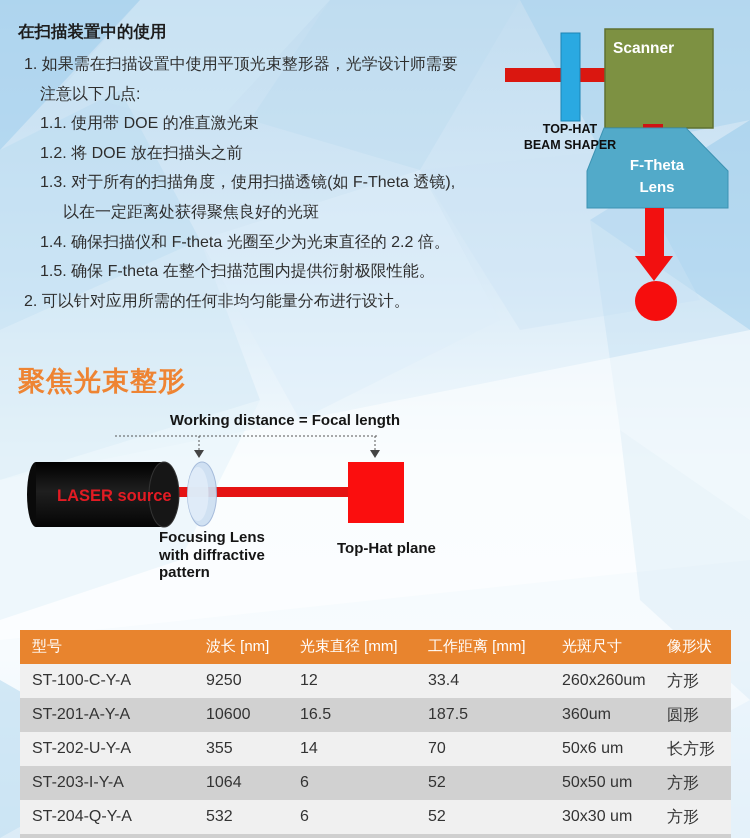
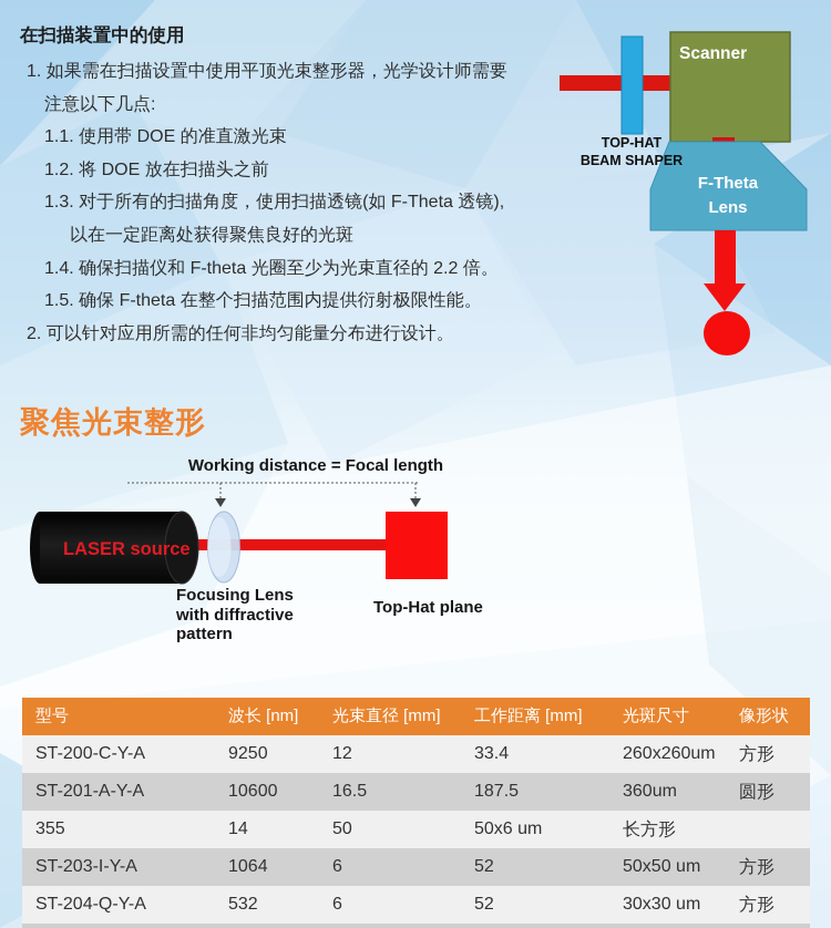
  在扫描装置中的使用
  1. 如果需在扫描设置中使用平顶光束整形器，光学设计师需要
  注意以下几点:
  1.1. 使用带 DOE 的准直激光束
  1.2. 将 DOE 放在扫描头之前
  1.3. 对于所有的扫描角度，使用扫描透镜(如 F-Theta 透镜),
  以在一定距离处获得聚焦良好的光斑
  1.4. 确保扫描仪和 F-theta 光圈至少为光束直径的 2.2 倍。
  1.5. 确保 F-theta 在整个扫描范围内提供衍射极限性能。
  2. 可以针对应用所需的任何非均匀能量分布进行设计。
  Scanner
  F-Theta
  Lens
  TOP-HAT
  BEAM SHAPER
  聚焦光束整形
  Working distance = Focal length
  LASER source
  Focusing Lens
  with diffractive
  pattern
  Top-Hat plane
  型号
  波长 [nm]
  光束直径 [mm]
  工作距离 [mm]
  光斑尺寸
  像形状
- ST-100-C-Y-A
+ ST-200-C-Y-A
  9250
  12
  33.4
  260x260um
  方形
  ST-201-A-Y-A
  10600
  16.5
  187.5
  360um
  圆形
- ST-202-U-Y-A
  355
  14
- 70
+ 50
  50x6 um
  长方形
  ST-203-I-Y-A
  1064
  6
  52
  50x50 um
  方形
  ST-204-Q-Y-A
  532
  6
  52
  30x30 um
  方形
